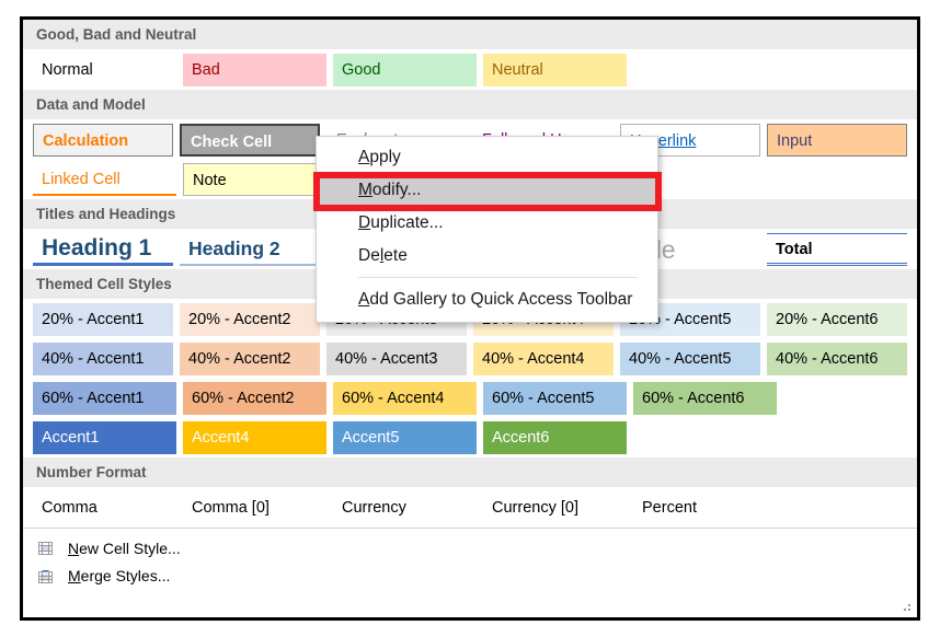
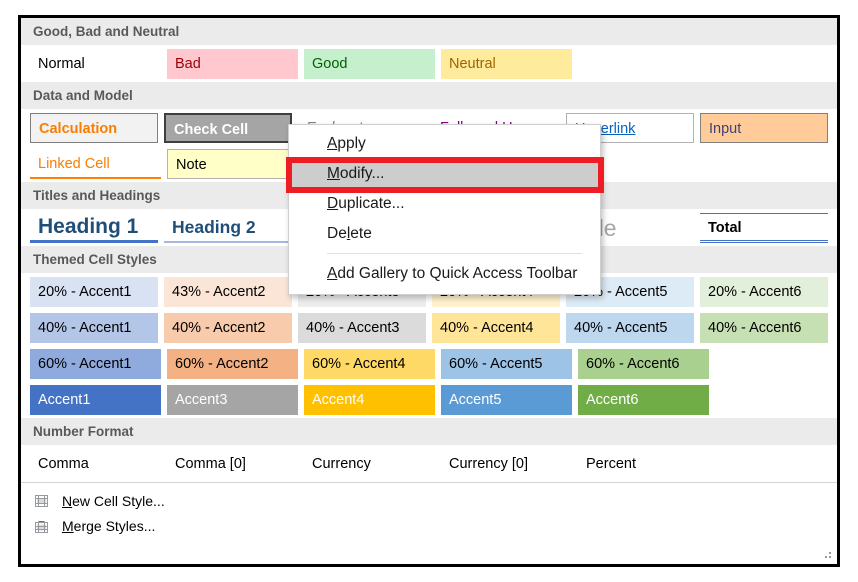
  Good, Bad and Neutral
  Normal
  Bad
  Good
  Neutral
  Data and Model
  Calculation
  Check Cell
  Input
  Linked Cell
  Note
  Titles and Headings
  Heading 1
  Heading 2
  Total
  Themed Cell Styles
  20% - Accent1
- 20% - Accent2
+ 43% - Accent2
  - Accent5
  20% - Accent6
  40% - Accent1
  40% - Accent2
  40% - Accent3
  40% - Accent4
  40% - Accent5
  40% - Accent6
  60% - Accent1
  60% - Accent2
  60% - Accent4
  60% - Accent5
  60% - Accent6
  Accent1
+ Accent3
  Accent4
  Accent5
  Accent6
  Number Format
  Comma
  Comma [0]
  Currency
  Currency [0]
  Percent
  New Cell Style...
  Merge Styles...
  Apply
  Modify...
  Duplicate...
  Delete
  Add Gallery to Quick Access Toolbar
